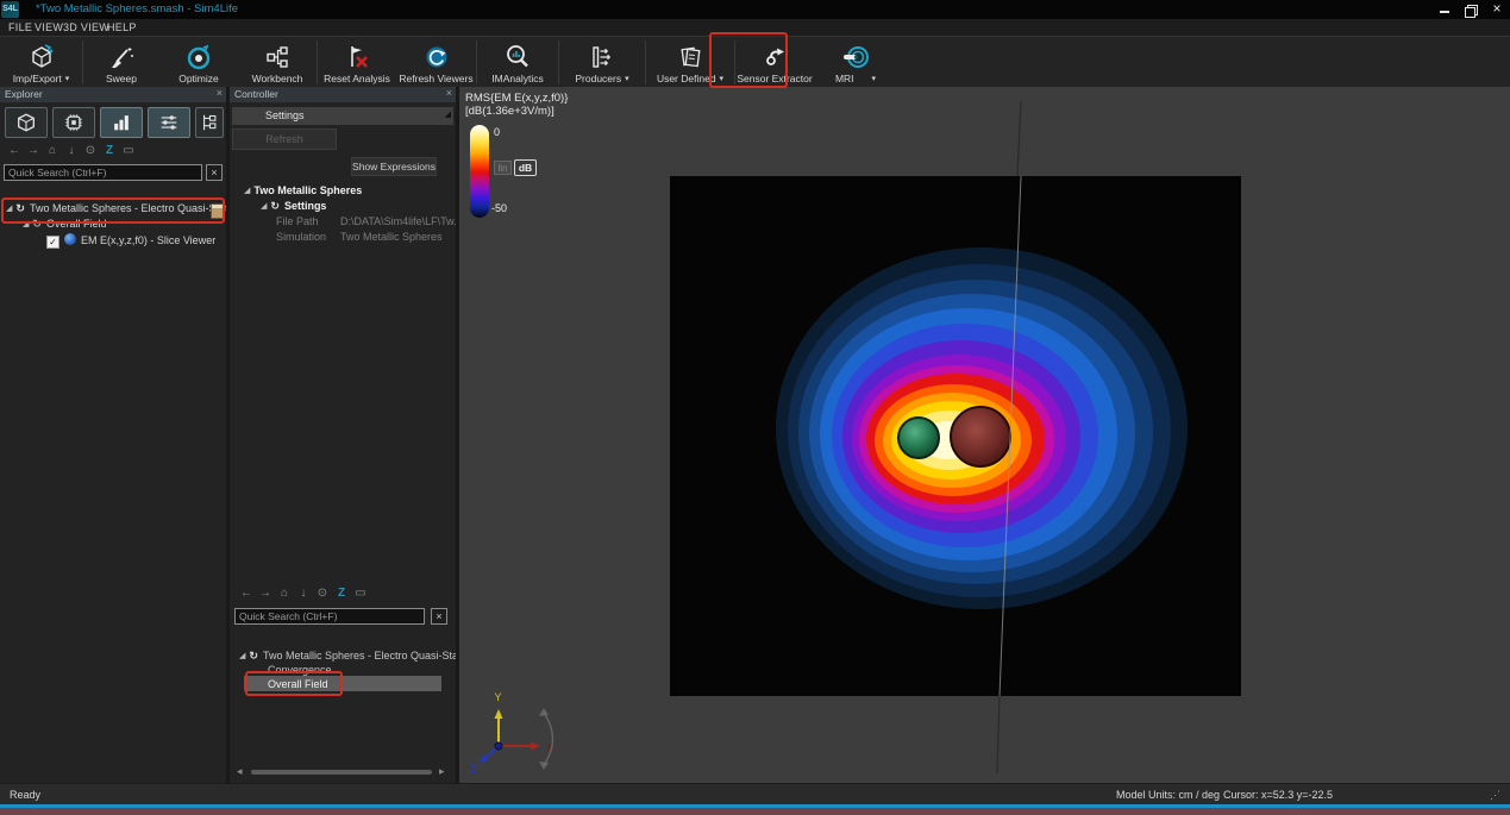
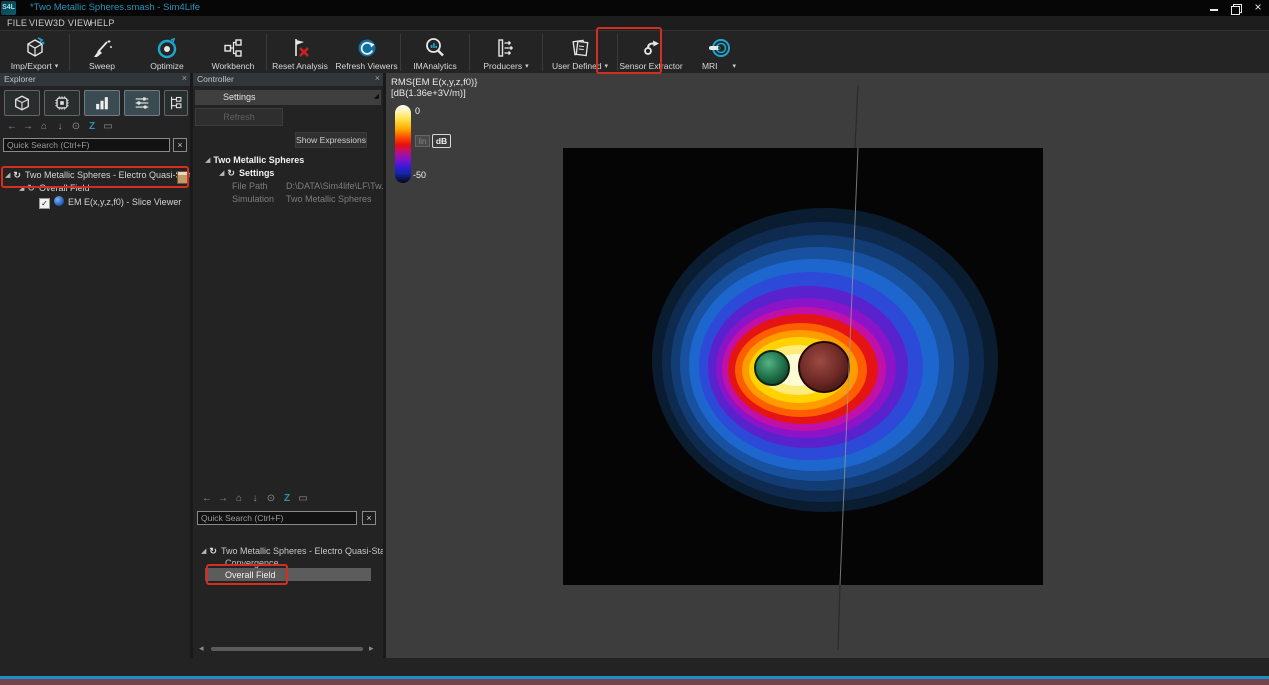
  *Two Metallic Spheres.smash - Sim4Life
  ×
  FILE
  VIEW
  3D VIEW
  HELP
  Imp/Export
  Sweep
  Optimize
  Workbench
  Reset Analysis
  Refresh Viewers
  IMAnalytics
  Producers
  User Defined
  Sensor Extractor
  MRI
  Explorer
  ×
  ← → ⌂ ↓ ⊙ Z ▭
  Quick Search (Ctrl+F)
  ×
  ↻ Two Metallic Spheres - Electro Quasi-
  ↻ Overall Field
  ✓ EM E(x,y,z,f0) - Slice Viewer
  Controller
  ×
  Settings
  Refresh
  Show Expressions
  Two Metallic Spheres
  ↻ Settings
  File Path
  D:\DATA\Sim4life\LF\Tw
  Simulation
  Two Metallic Spheres
  ← → ⌂ ↓ ⊙ Z ▭
  Quick Search (Ctrl+F)
  ×
  ↻ Two Metallic Spheres - Electro Quasi-St
  Convergence
  Overall Field
  ◂
  ▸
  RMS{EM E(x,y,z,f0)}
  [dB(1.36e+3V/m)]
  0
  -50
  lin
  dB
- Y
- X
- Z
- Ready
- Model Units: cm / deg
- Cursor: x=52.3 y=-22.5
- ⋰
